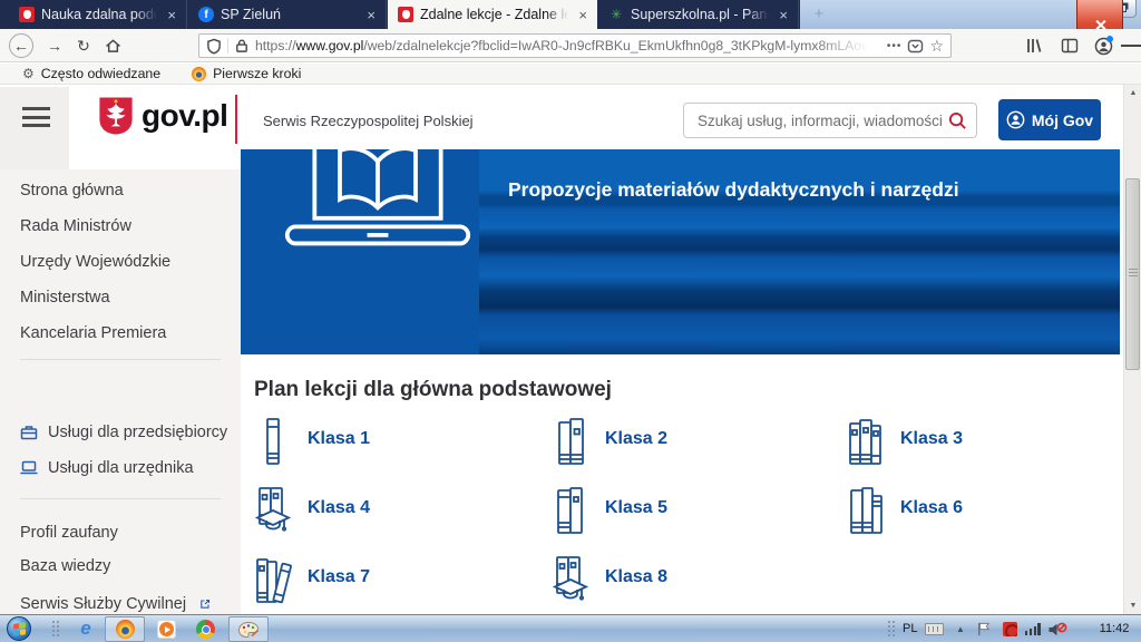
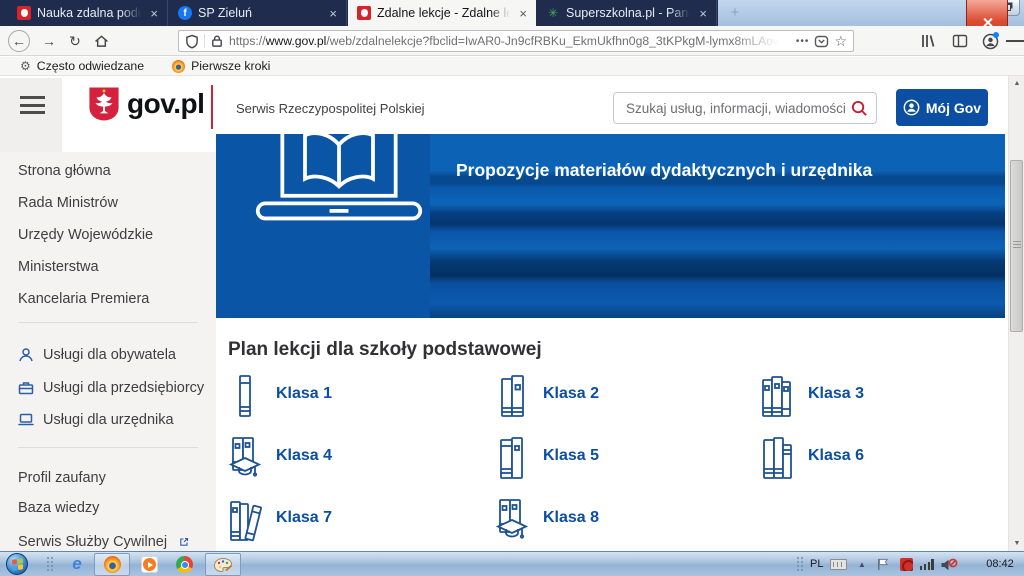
  ×
  f
  SP Zieluń
  ×
  ×
  ✳
  ×
  +
  ←
  →
  ↻
  https://www.gov.pl/web/zdalnelekcje?fbclid=IwAR0-Jn9cfRBKu_EkmUkfhn0g8_3tKPkgM-lym
  •••
  ☆
  ⚙
  Często odwiedzane
  Pierwsze kroki
  gov.pl
  Serwis Rzeczypospolitej Polskiej
  Szukaj usług, informacji, wiadomości
  Mój Gov
  Strona główna
  Rada Ministrów
  Urzędy Wojewódzkie
  Ministerstwa
  Kancelaria Premiera
+ Usługi dla obywatela
  Usługi dla przedsiębiorcy
  Usługi dla urzędnika
  Profil zaufany
  Baza wiedzy
  Serwis Służby Cywilnej
- Propozycje materiałów dydaktycznych i narzędzi
+ Propozycje materiałów dydaktycznych i urzędnika
- Plan lekcji dla główna podstawowej
+ Plan lekcji dla szkoły podstawowej
  Klasa 1
  Klasa 2
  Klasa 3
  Klasa 4
  Klasa 5
  Klasa 6
  Klasa 7
  Klasa 8
  e
  PL
  ▲
- 11:42
+ 08:42
